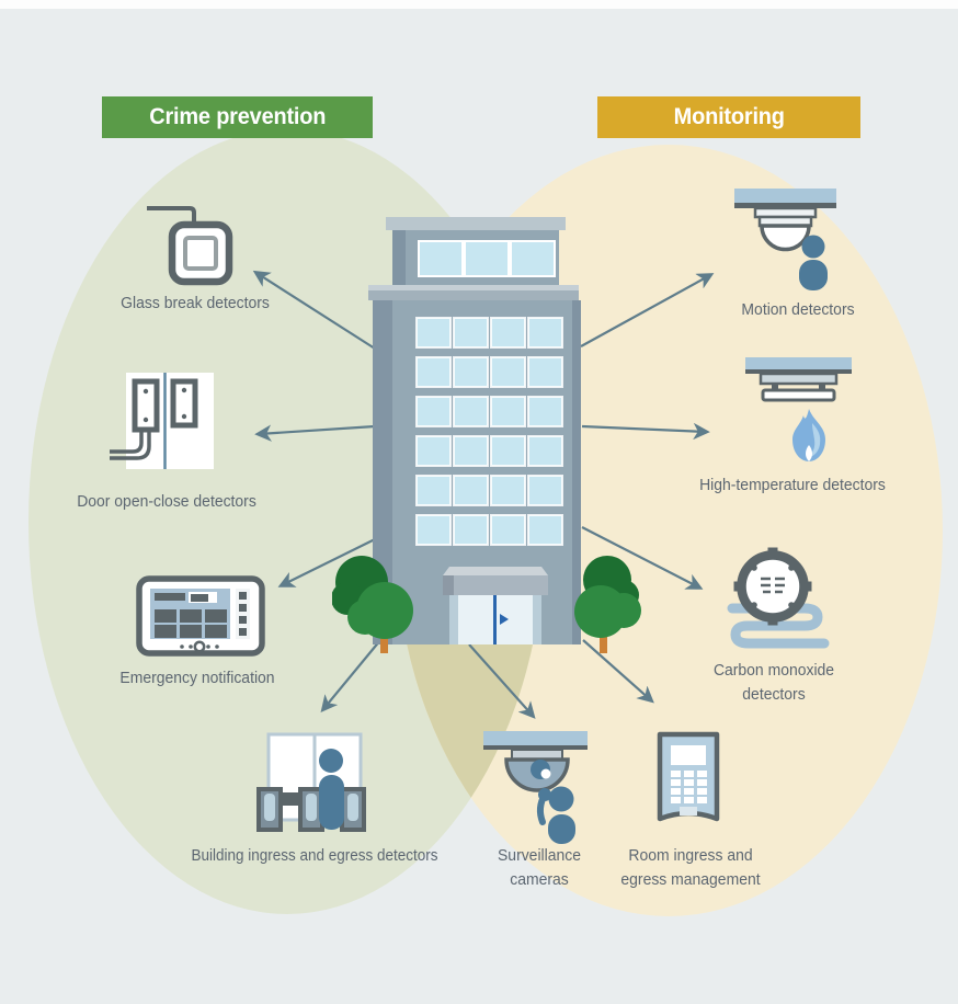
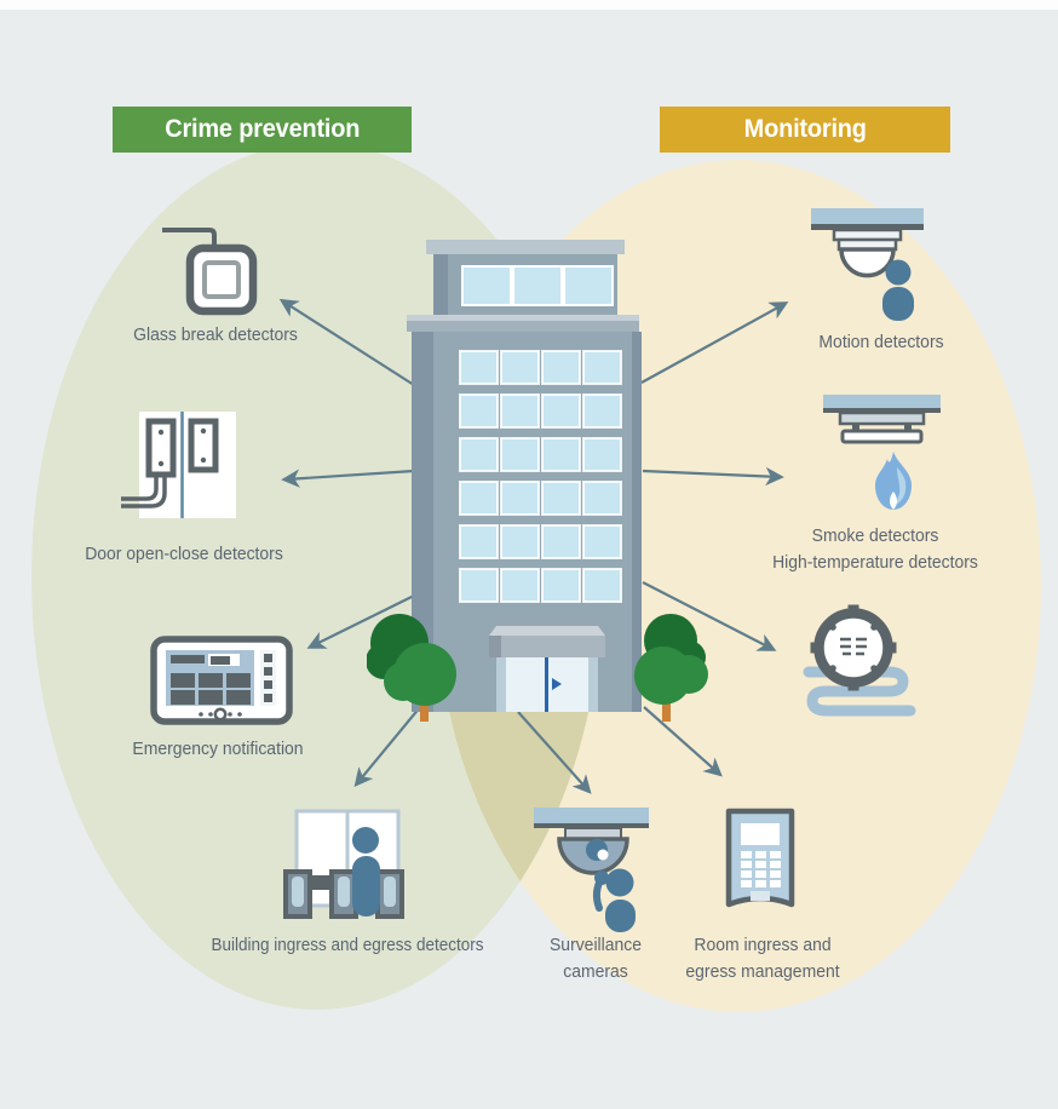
  Crime prevention
  Monitoring
  Glass break detectors
  Door open-close detectors
  Emergency notification
  Building ingress and egress detectors
  Motion detectors
+ Smoke detectors
  High-temperature detectors
- Carbon monoxide
- detectors
  Surveillance
  cameras
  Room ingress and
  egress management
